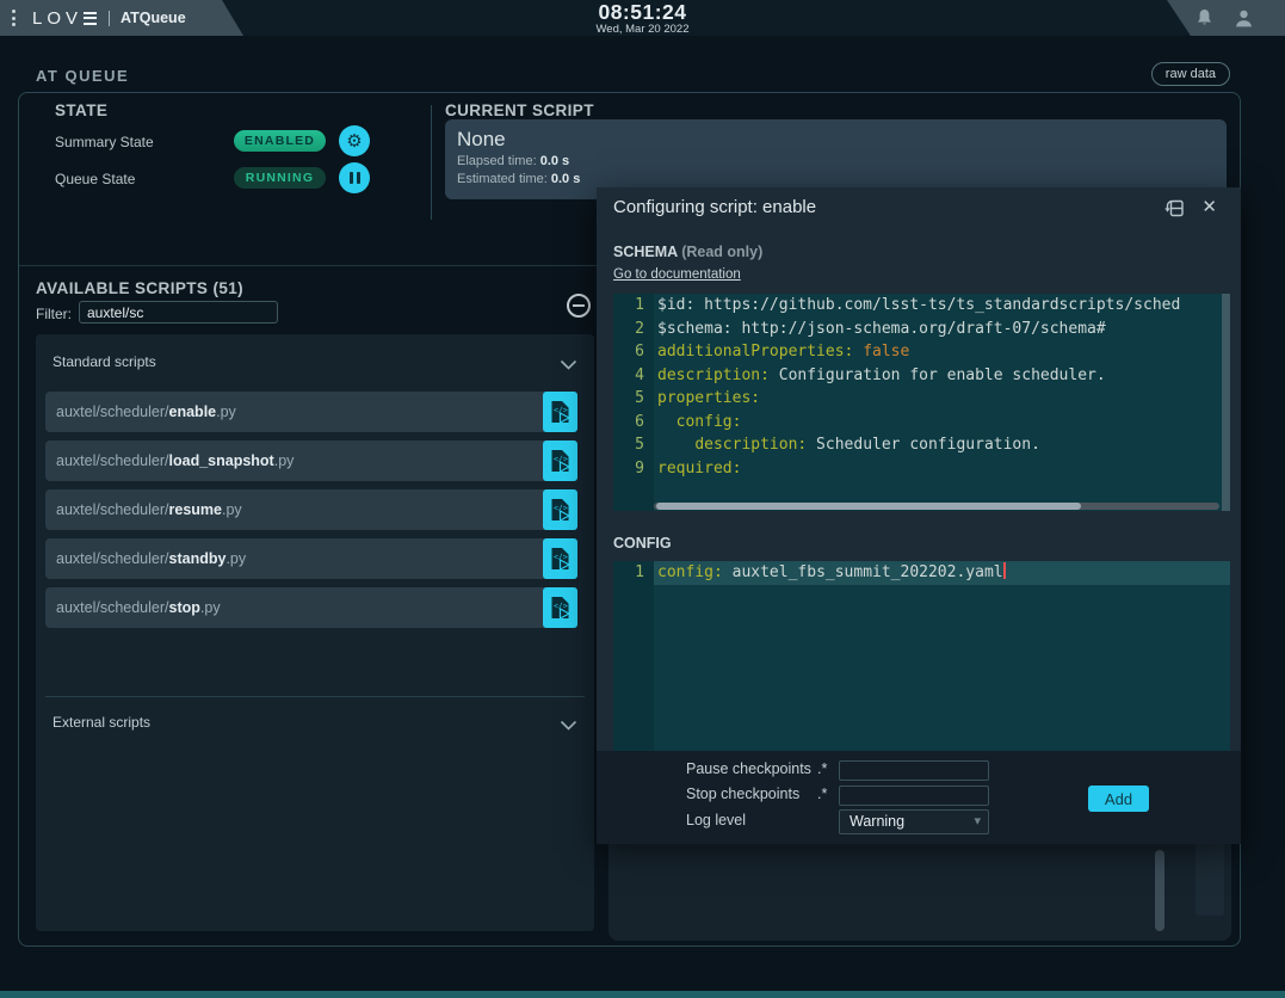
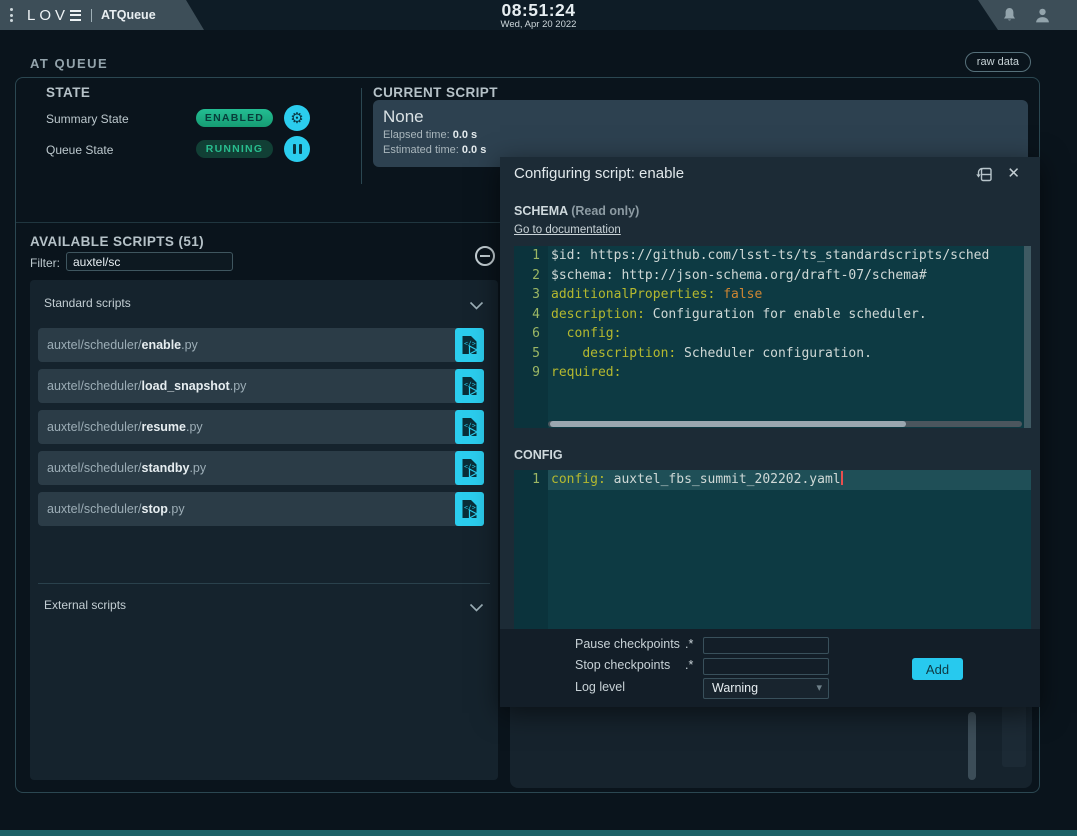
  LOV
  ATQueue
  08:51:24
- Wed, Mar 20 2022
+ Wed, Apr 20 2022
  AT QUEUE
  raw data
  STATE
  Summary State
  ENABLED
  ⚙
  Queue State
  RUNNING
  CURRENT SCRIPT
  None
  Elapsed time: 0.0 s
  Estimated time: 0.0 s
  AVAILABLE SCRIPTS (51)
  Filter:
  auxtel/sc
  Standard scripts
  auxtel/scheduler/enable.py
  </>
  auxtel/scheduler/load_snapshot.py
  </>
  auxtel/scheduler/resume.py
  </>
  auxtel/scheduler/standby.py
  </>
  auxtel/scheduler/stop.py
  </>
  External scripts
  Configuring script: enable
  ✕
  SCHEMA (Read only)
  Go to documentation
  1 $id: https://github.com/lsst-ts/ts_standardscripts/sched
  2 $schema: http://json-schema.org/draft-07/schema#
- 6 additionalProperties: false
+ 3 additionalProperties: false
  4 description: Configuration for enable scheduler.
- 5 properties:
  6 config:
  5 description: Scheduler configuration.
  9 required:
  CONFIG
  1 config: auxtel_fbs_summit_202202.yaml
  Pause checkpoints
  .*
  Stop checkpoints
  .*
  Log level
  Warning
  ▾
  Add
